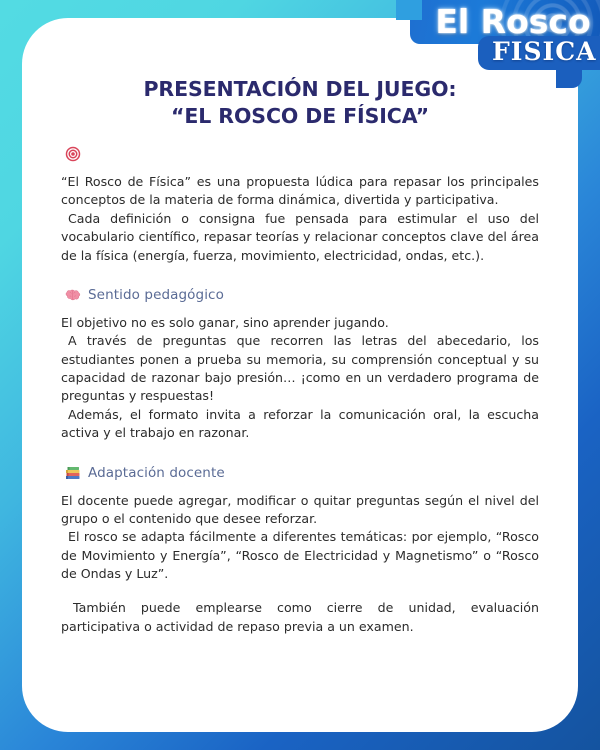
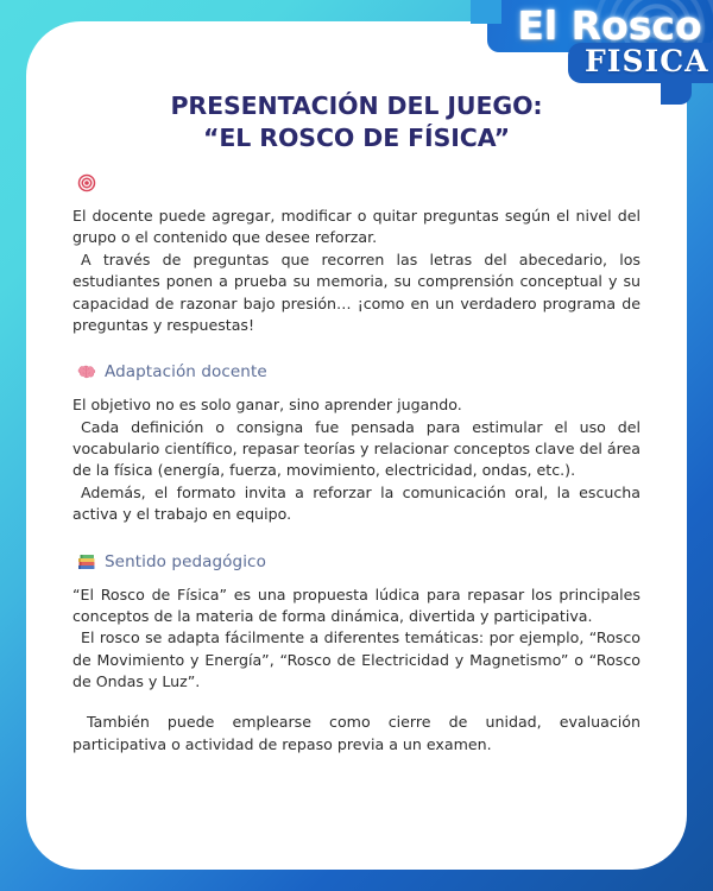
  El Rosco
  FISICA
  PRESENTACIÓN DEL JUEGO:
  “EL ROSCO DE FÍSICA”
- “El Rosco de Física” es una propuesta lúdica para repasar los principales conceptos de la materia de forma dinámica, divertida y participativa.
+ El docente puede agregar, modificar o quitar preguntas según el nivel del grupo o el contenido que desee reforzar.
- Cada definición o consigna fue pensada para estimular el uso del vocabulario científico, repasar teorías y relacionar conceptos clave del área de la física (energía, fuerza, movimiento, electricidad, ondas, etc.).
+ A través de preguntas que recorren las letras del abecedario, los estudiantes ponen a prueba su memoria, su comprensión conceptual y su capacidad de razonar bajo presión… ¡como en un verdadero programa de preguntas y respuestas!
- Sentido pedagógico
+ Adaptación docente
  El objetivo no es solo ganar, sino aprender jugando.
- A través de preguntas que recorren las letras del abecedario, los estudiantes ponen a prueba su memoria, su comprensión conceptual y su capacidad de razonar bajo presión… ¡como en un verdadero programa de preguntas y respuestas!
+ Cada definición o consigna fue pensada para estimular el uso del vocabulario científico, repasar teorías y relacionar conceptos clave del área de la física (energía, fuerza, movimiento, electricidad, ondas, etc.).
- Además, el formato invita a reforzar la comunicación oral, la escucha activa y el trabajo en razonar.
+ Además, el formato invita a reforzar la comunicación oral, la escucha activa y el trabajo en equipo.
- Adaptación docente
+ Sentido pedagógico
- El docente puede agregar, modificar o quitar preguntas según el nivel del grupo o el contenido que desee reforzar.
+ “El Rosco de Física” es una propuesta lúdica para repasar los principales conceptos de la materia de forma dinámica, divertida y participativa.
  El rosco se adapta fácilmente a diferentes temáticas: por ejemplo, “Rosco de Movimiento y Energía”, “Rosco de Electricidad y Magnetismo” o “Rosco de Ondas y Luz”.
  También puede emplearse como cierre de unidad, evaluación participativa o actividad de repaso previa a un examen.
